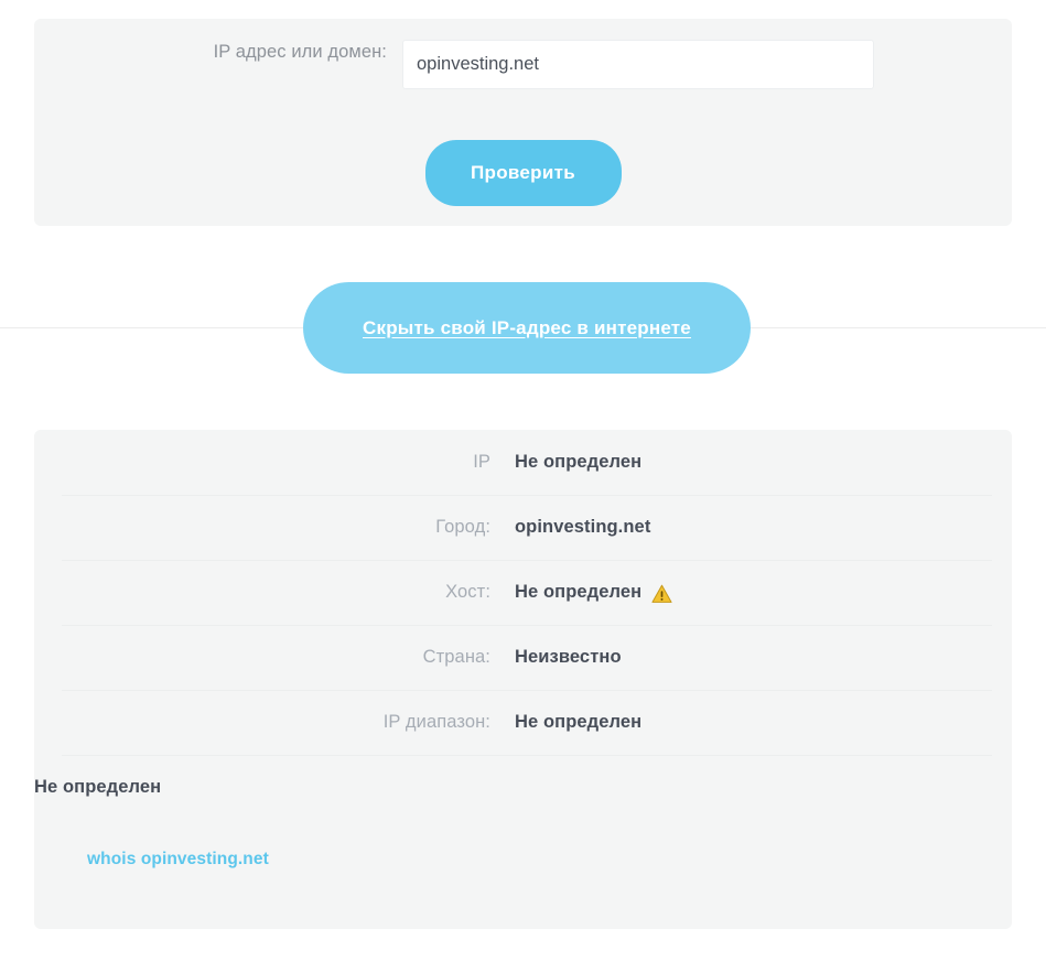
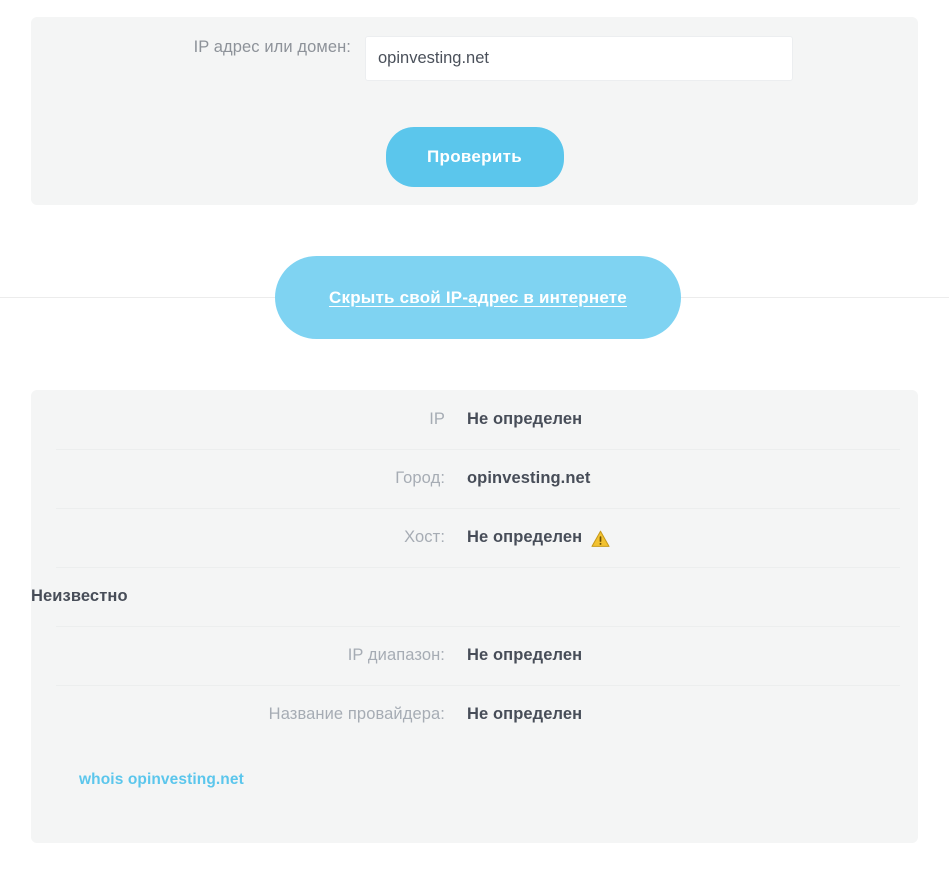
  IP адрес или домен:
  opinvesting.net
  Проверить
  Скрыть свой IP-адрес в интернете
  IP
  Не определен
  Город:
  opinvesting.net
  Хост:
  Не определен
- Страна:
  Неизвестно
  IP диапазон:
  Не определен
+ Название провайдера:
  Не определен
  whois opinvesting.net
